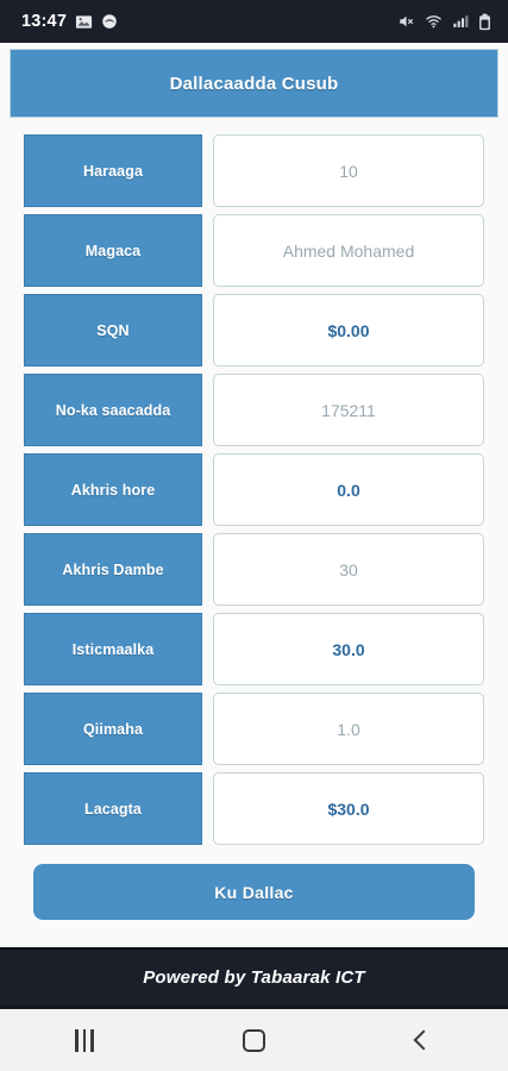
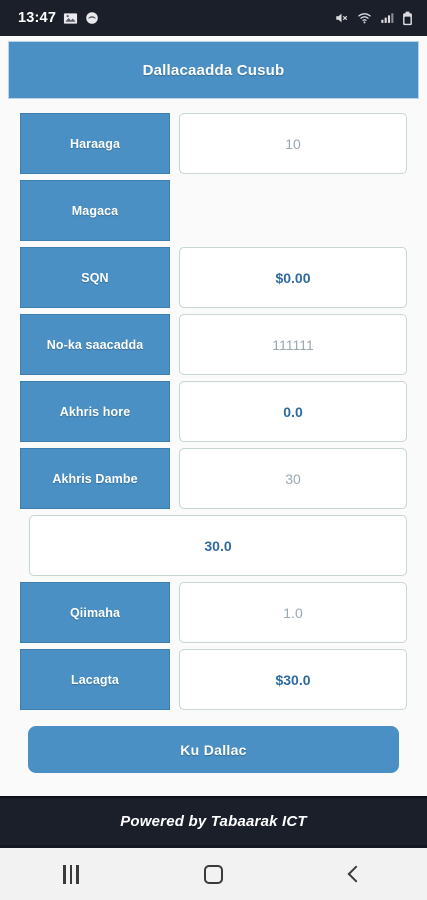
  13:47
  Dallacaadda Cusub
  Haraaga
  10
  Magaca
- Ahmed Mohamed
  SQN
  $0.00
  No-ka saacadda
- 175211
+ 111111
  Akhris hore
  0.0
  Akhris Dambe
  30
- Isticmaalka
  30.0
  Qiimaha
  1.0
  Lacagta
  $30.0
  Ku Dallac
  Powered by Tabaarak ICT
